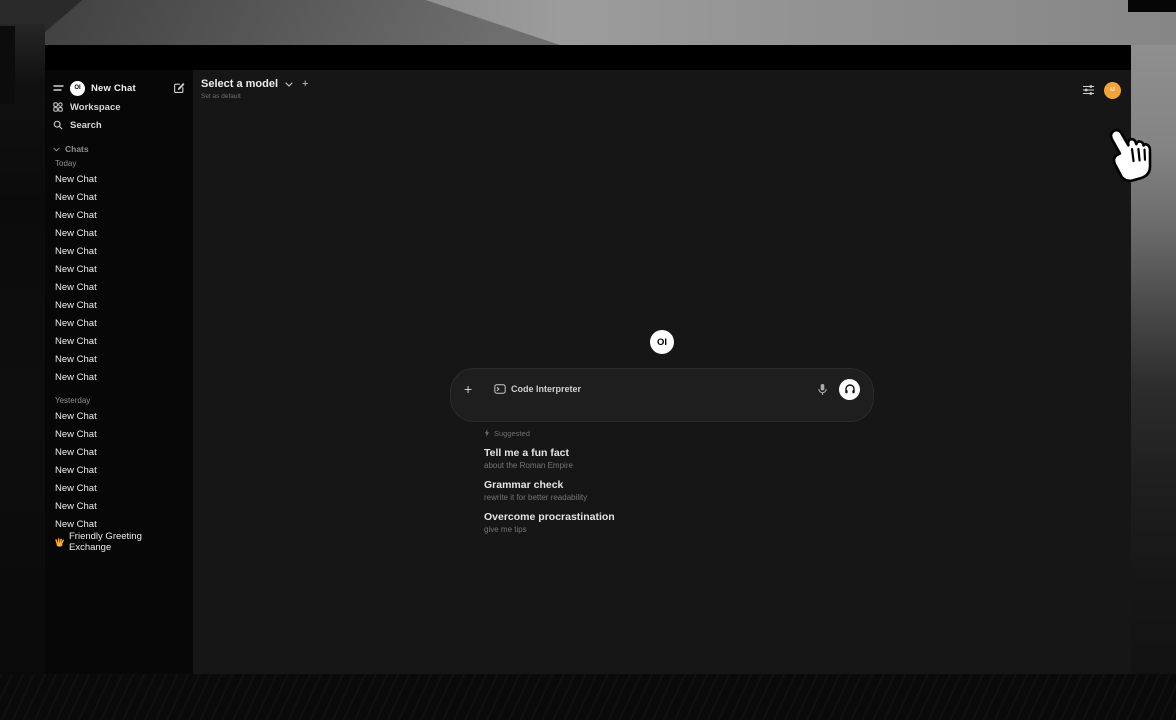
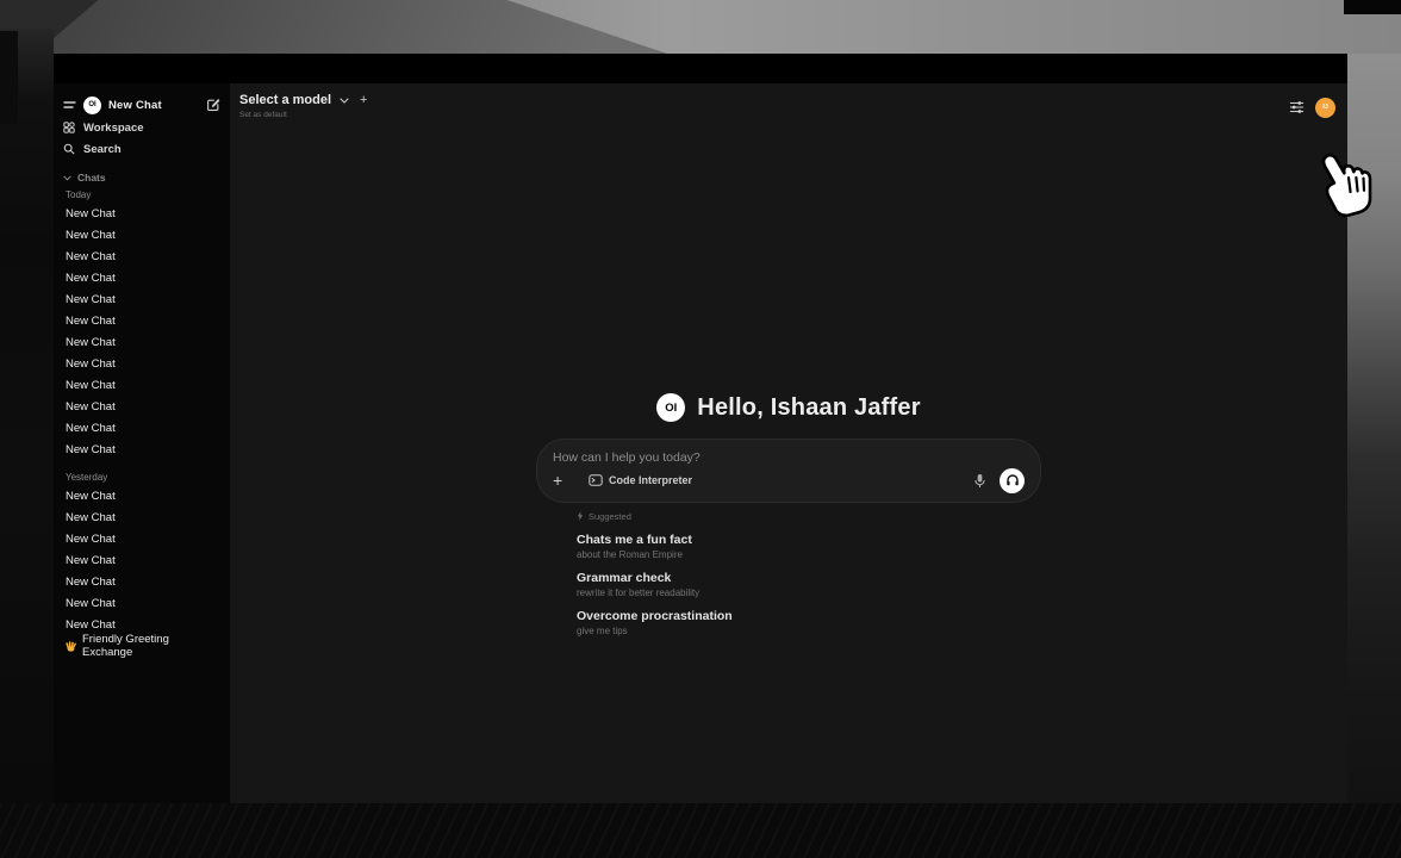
  New Chat
  Workspace
  Search
  Chats
  Today
  New Chat
  New Chat
  New Chat
  New Chat
  New Chat
  New Chat
  New Chat
  New Chat
  New Chat
  New Chat
  New Chat
  New Chat
  Yesterday
  New Chat
  New Chat
  New Chat
  New Chat
  New Chat
  New Chat
  New Chat
  Friendly Greeting Exchange
  Select a model
  +
  OI
+ Hello, Ishaan Jaffer
+ How can I help you today?
  +
  Code Interpreter
  Suggested
- Tell me a fun fact
+ Chats me a fun fact
  about the Roman Empire
  Grammar check
  rewrite it for better readability
  Overcome procrastination
  give me tips
